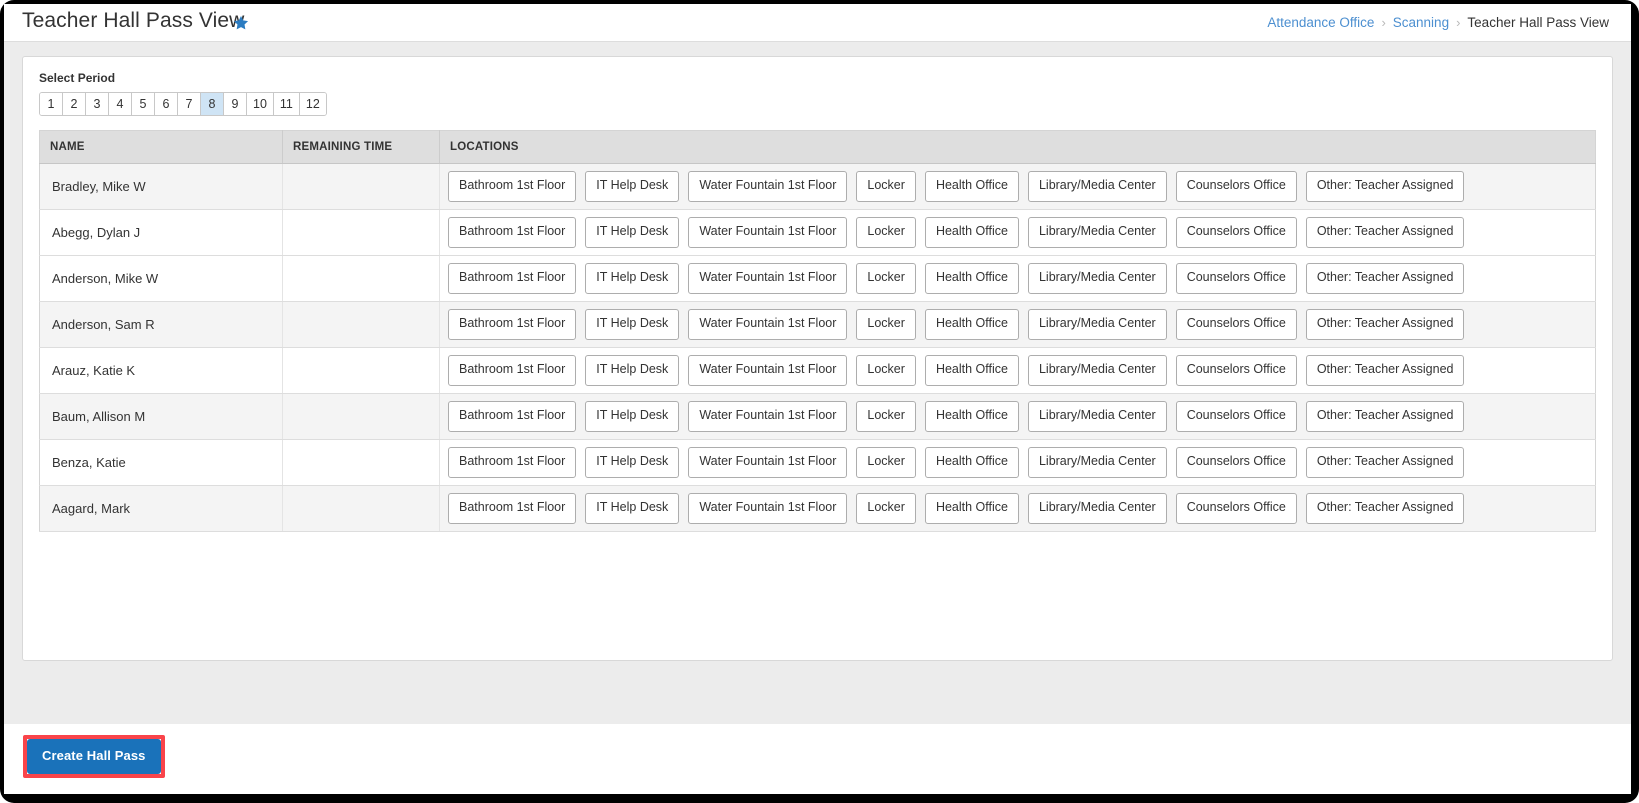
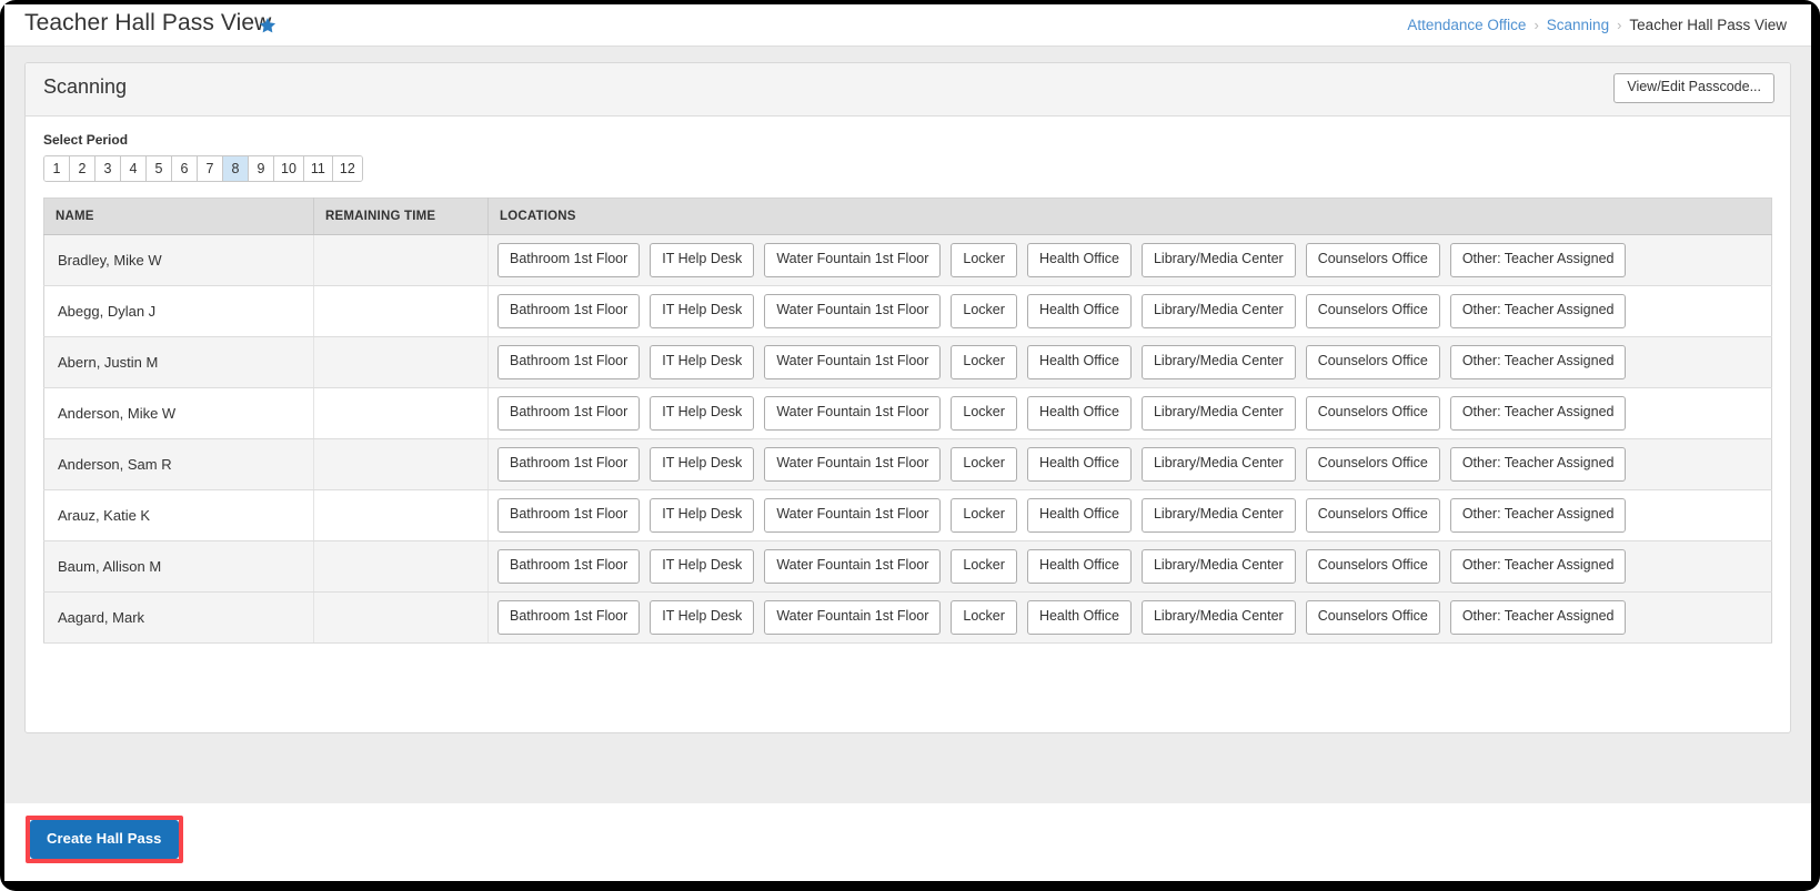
  Teacher Hall Pass View
  Attendance Office › Scanning › Teacher Hall Pass View
+ Scanning
+ View/Edit Passcode...
  Select Period
  1
  2
  3
  4
  5
  6
  7
  8
  9
  10
  11
  12
  NAME	REMAINING TIME	LOCATIONS
  Bradley, Mike W		Bathroom 1st Floor IT Help Desk Water Fountain 1st Floor Locker Health Office Library/Media Center Counselors Office Other: Teacher Assigned
  Abegg, Dylan J		Bathroom 1st Floor IT Help Desk Water Fountain 1st Floor Locker Health Office Library/Media Center Counselors Office Other: Teacher Assigned
+ Abern, Justin M		Bathroom 1st Floor IT Help Desk Water Fountain 1st Floor Locker Health Office Library/Media Center Counselors Office Other: Teacher Assigned
  Anderson, Mike W		Bathroom 1st Floor IT Help Desk Water Fountain 1st Floor Locker Health Office Library/Media Center Counselors Office Other: Teacher Assigned
  Anderson, Sam R		Bathroom 1st Floor IT Help Desk Water Fountain 1st Floor Locker Health Office Library/Media Center Counselors Office Other: Teacher Assigned
  Arauz, Katie K		Bathroom 1st Floor IT Help Desk Water Fountain 1st Floor Locker Health Office Library/Media Center Counselors Office Other: Teacher Assigned
  Baum, Allison M		Bathroom 1st Floor IT Help Desk Water Fountain 1st Floor Locker Health Office Library/Media Center Counselors Office Other: Teacher Assigned
- Benza, Katie		Bathroom 1st Floor IT Help Desk Water Fountain 1st Floor Locker Health Office Library/Media Center Counselors Office Other: Teacher Assigned
  Aagard, Mark		Bathroom 1st Floor IT Help Desk Water Fountain 1st Floor Locker Health Office Library/Media Center Counselors Office Other: Teacher Assigned
  Create Hall Pass
